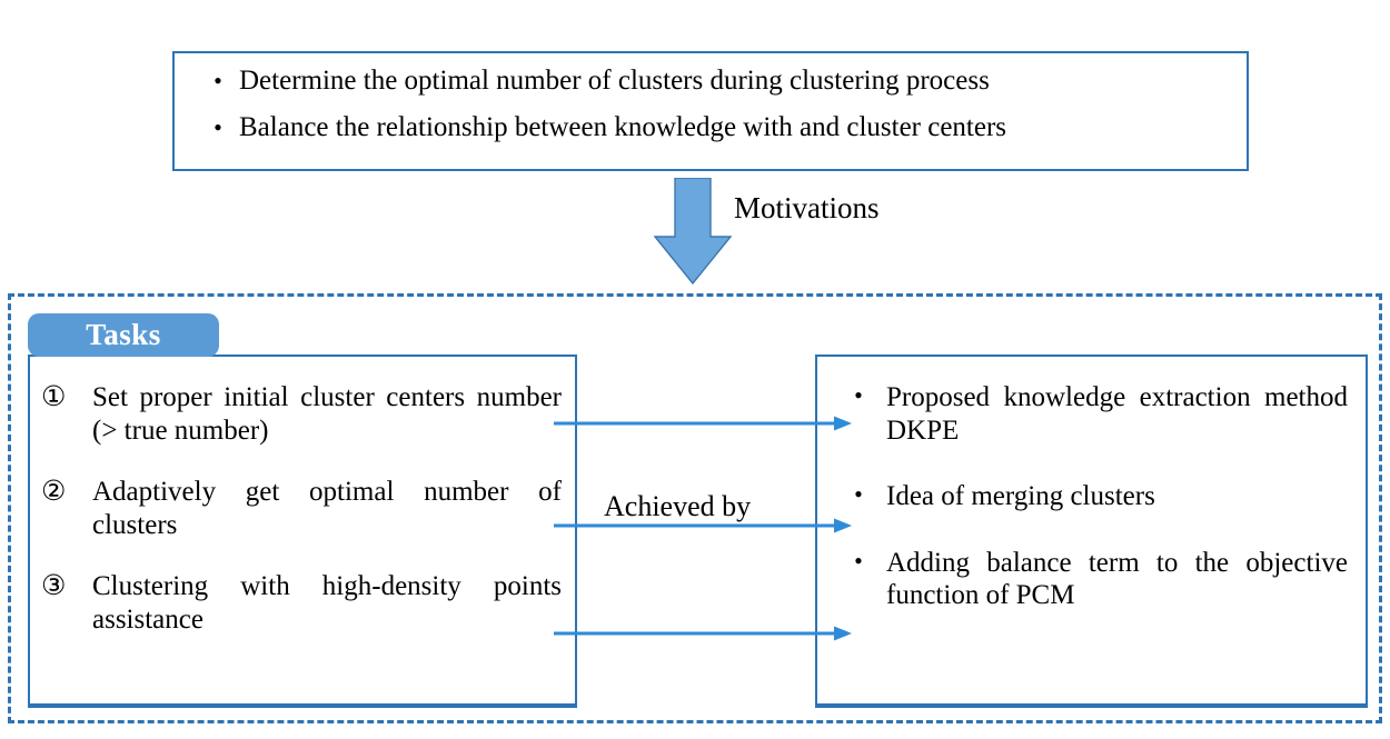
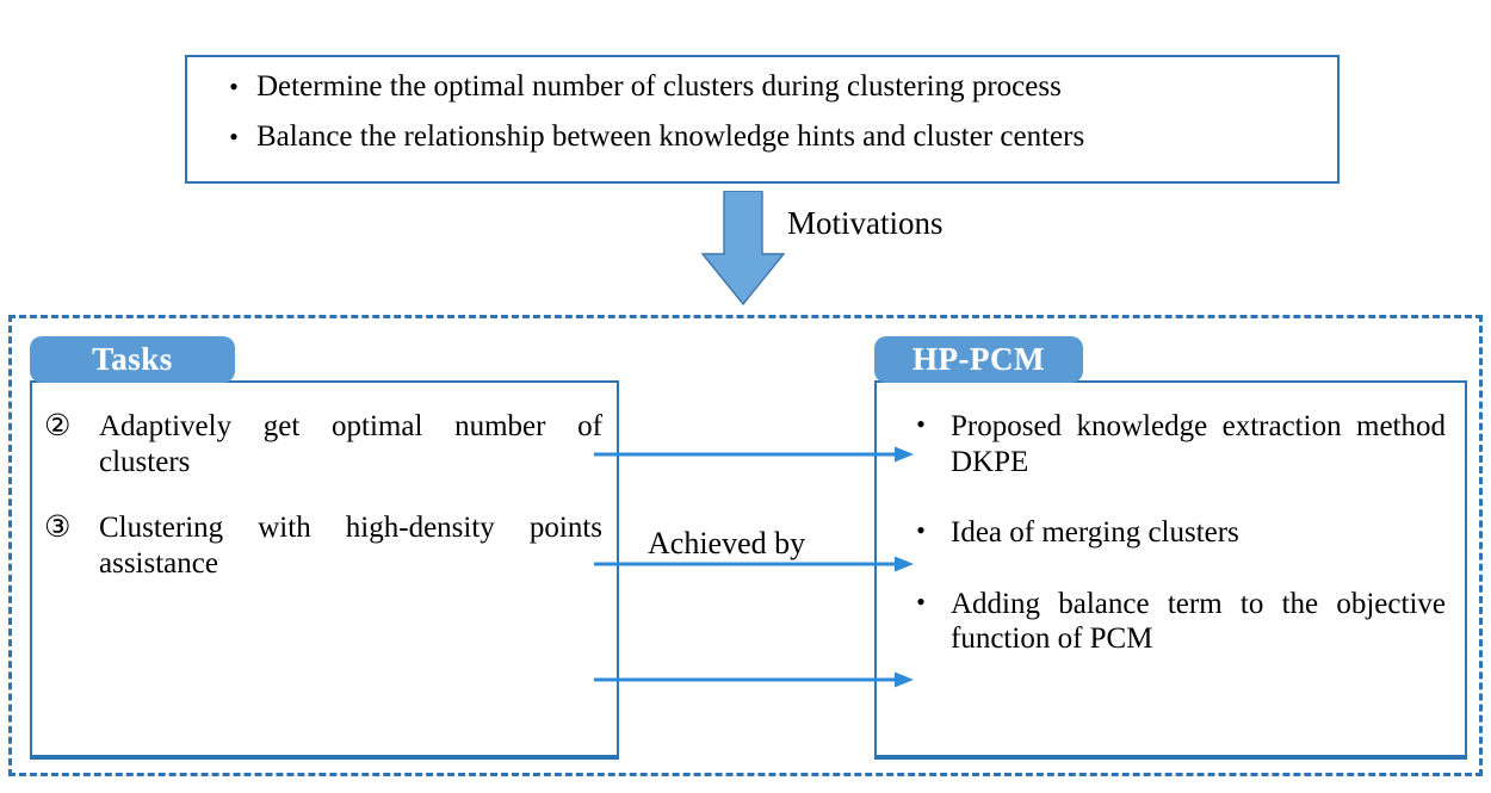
  •
  Determine the optimal number of clusters during clustering process
  •
- Balance the relationship between knowledge with and cluster centers
+ Balance the relationship between knowledge hints and cluster centers
  Motivations
- ①
- Set proper initial cluster centers number (> true number)
  ②
  Adaptively get optimal number of clusters
  ③
  Clustering with high-density points assistance
  Tasks
  •
  Proposed knowledge extraction method DKPE
  •
  Idea of merging clusters
  •
  Adding balance term to the objective function of PCM
+ HP-PCM
  Achieved by
